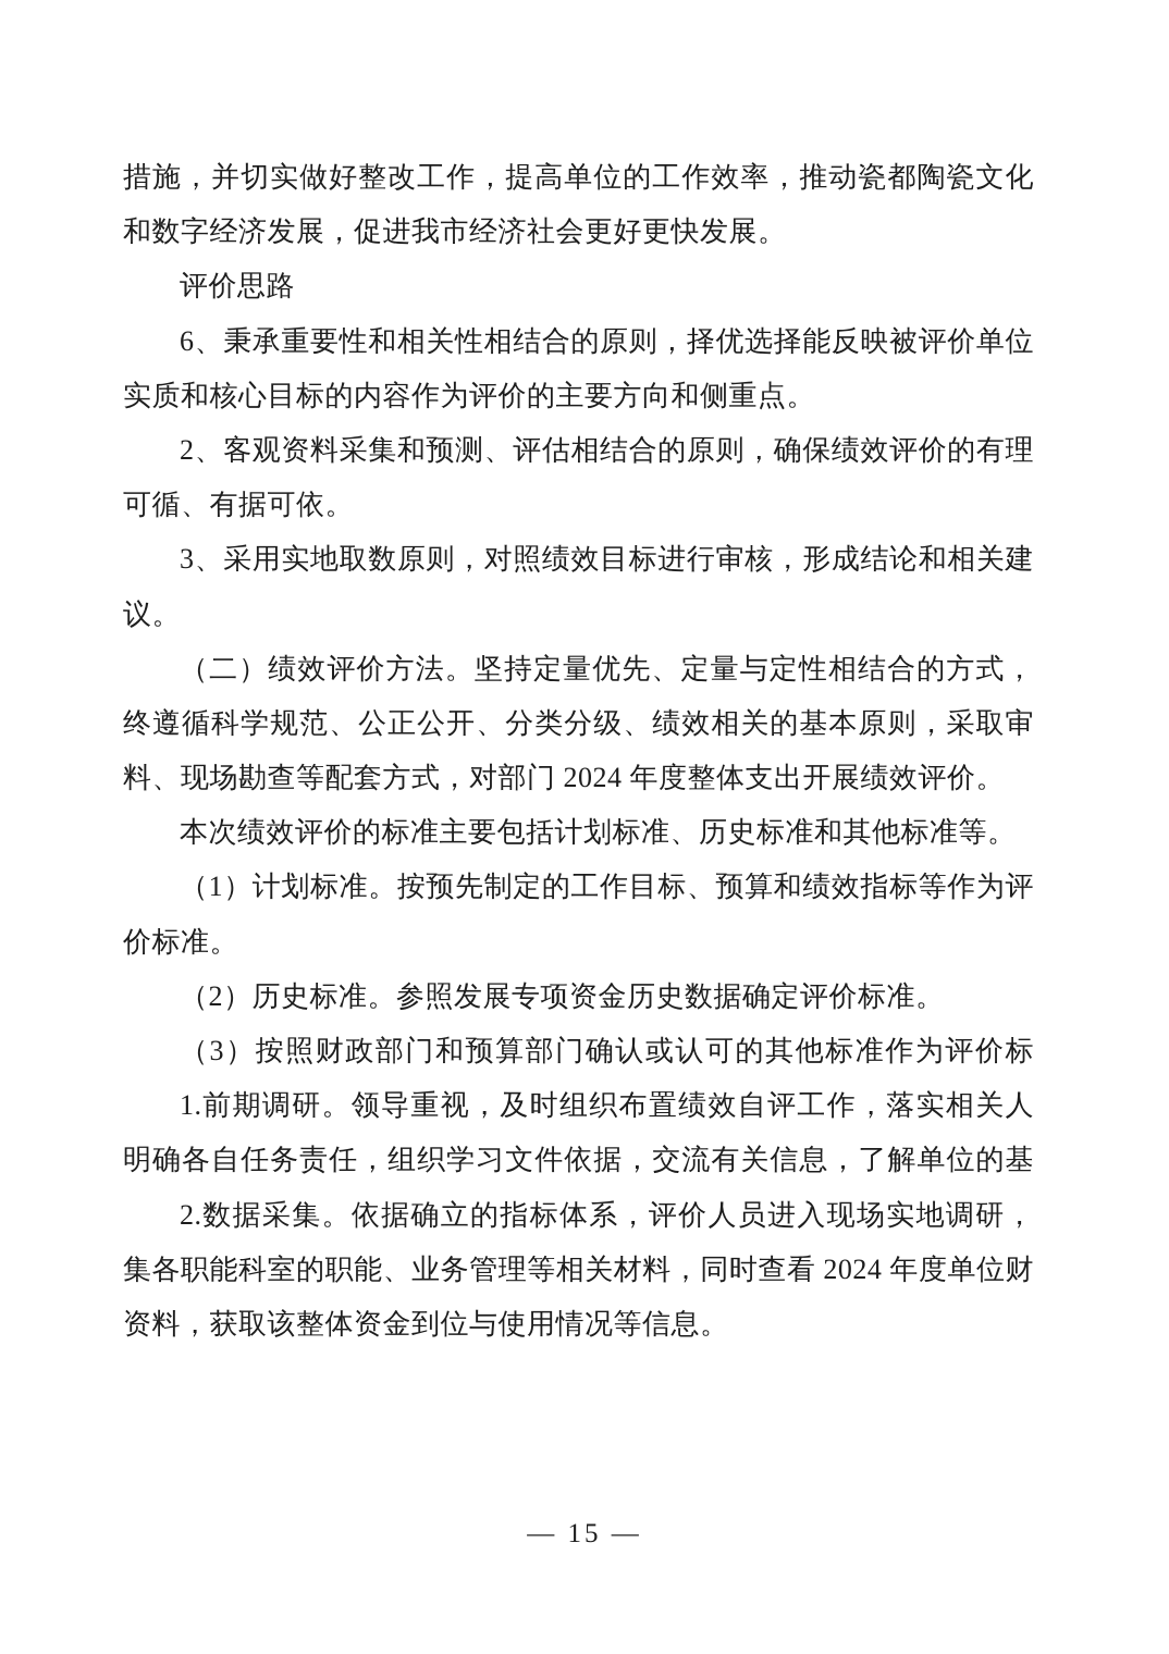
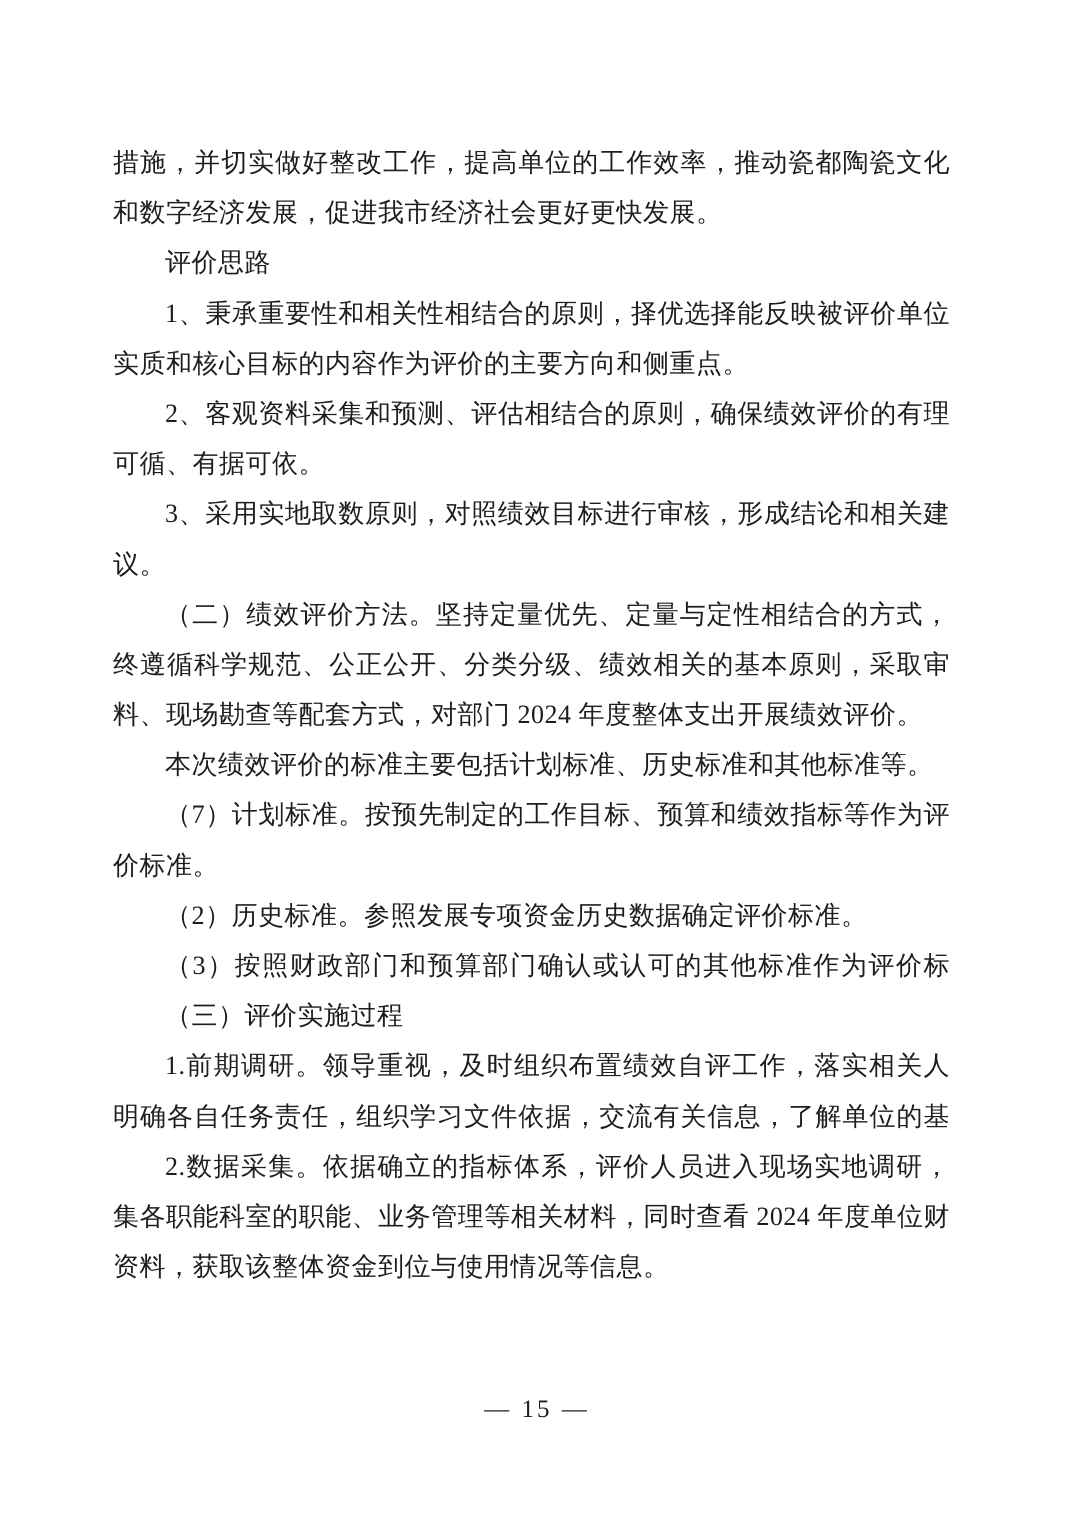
  措施，并切实做好整改工作，提高单位的工作效率，推动瓷都陶瓷文化
  和数字经济发展，促进我市经济社会更好更快发展。
  评价思路
- 6、秉承重要性和相关性相结合的原则，择优选择能反映被评价单位
+ 1、秉承重要性和相关性相结合的原则，择优选择能反映被评价单位
  实质和核心目标的内容作为评价的主要方向和侧重点。
  2、客观资料采集和预测、评估相结合的原则，确保绩效评价的有理
  可循、有据可依。
  3、采用实地取数原则，对照绩效目标进行审核，形成结论和相关建
  议。
  （二）绩效评价方法。坚持定量优先、定量与定性相结合的方式，
  终遵循科学规范、公正公开、分类分级、绩效相关的基本原则，采取审
  料、现场勘查等配套方式，对部门 2024 年度整体支出开展绩效评价。
  本次绩效评价的标准主要包括计划标准、历史标准和其他标准等。
- （1）计划标准。按预先制定的工作目标、预算和绩效指标等作为评
+ （7）计划标准。按预先制定的工作目标、预算和绩效指标等作为评
  价标准。
  （2）历史标准。参照发展专项资金历史数据确定评价标准。
  （3）按照财政部门和预算部门确认或认可的其他标准作为评价标
+ （三）评价实施过程
  1.前期调研。领导重视，及时组织布置绩效自评工作，落实相关人
  明确各自任务责任，组织学习文件依据，交流有关信息，了解单位的基
  2.数据采集。依据确立的指标体系，评价人员进入现场实地调研，
  集各职能科室的职能、业务管理等相关材料，同时查看 2024 年度单位财
  资料，获取该整体资金到位与使用情况等信息。
  — 15 —
